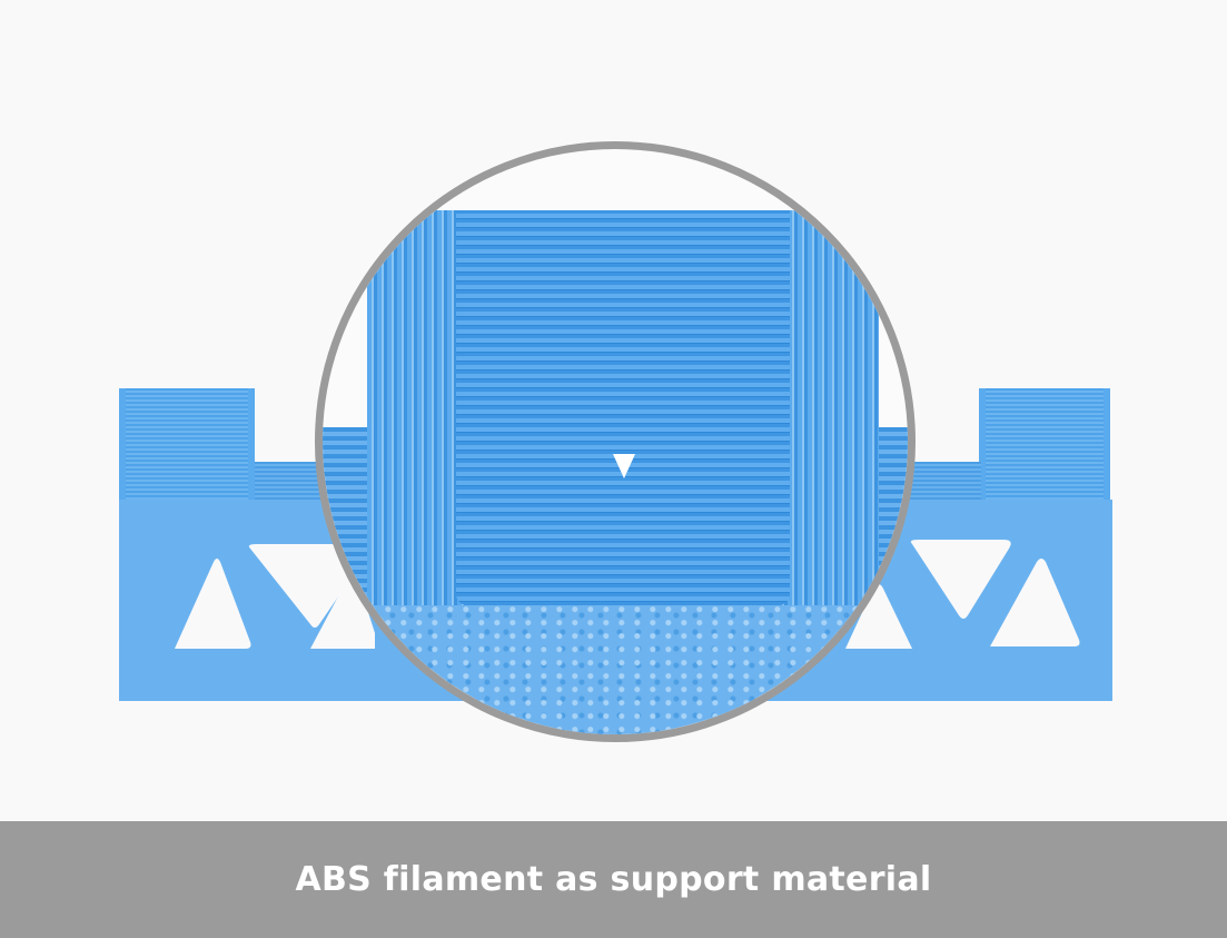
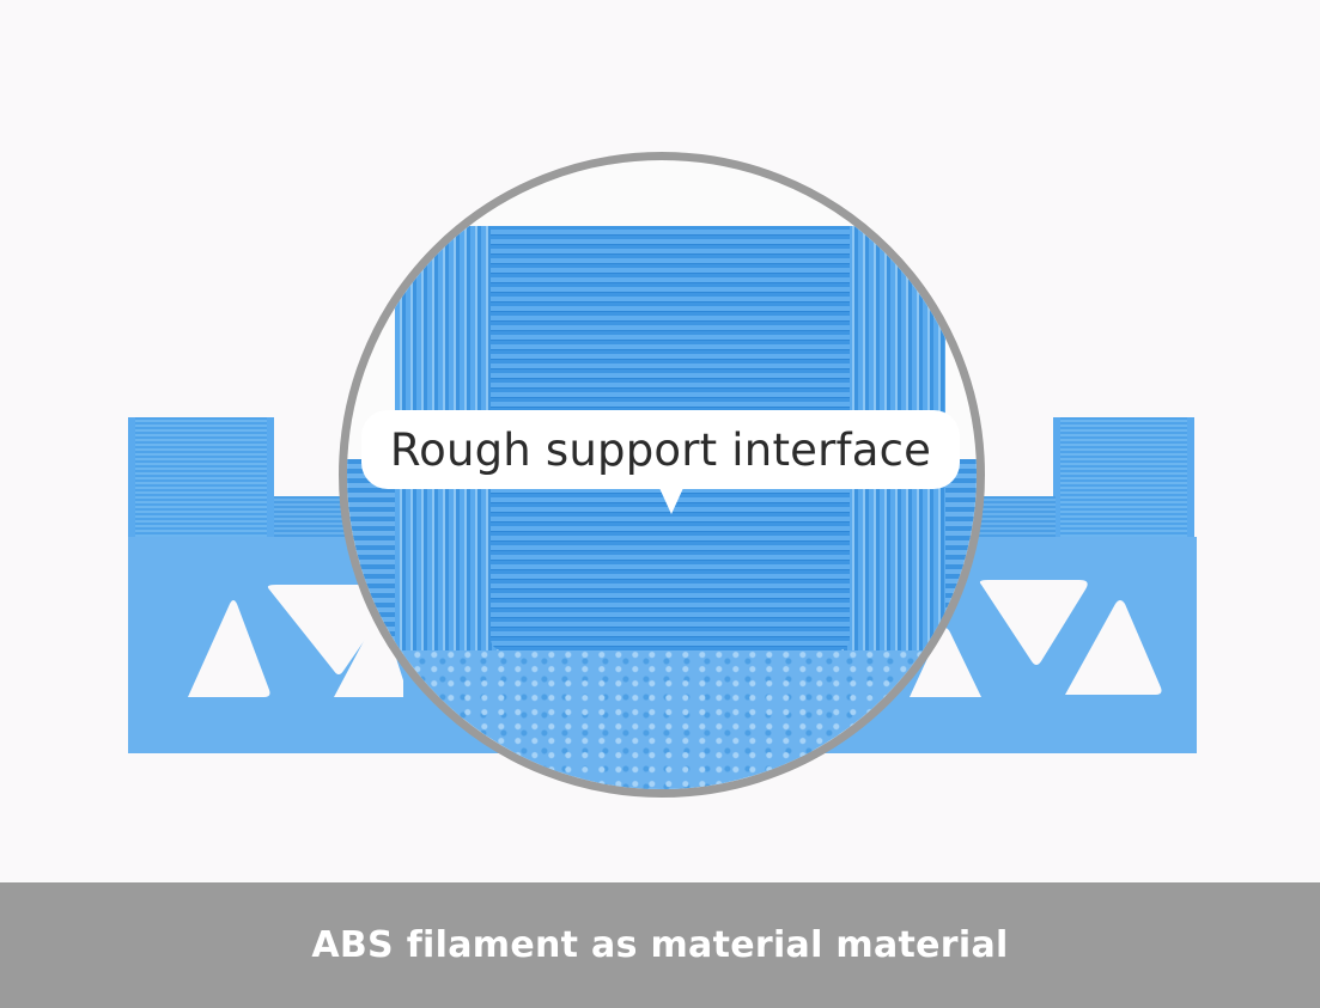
+ Rough support interface
- ABS filament as support material
+ ABS filament as material material
